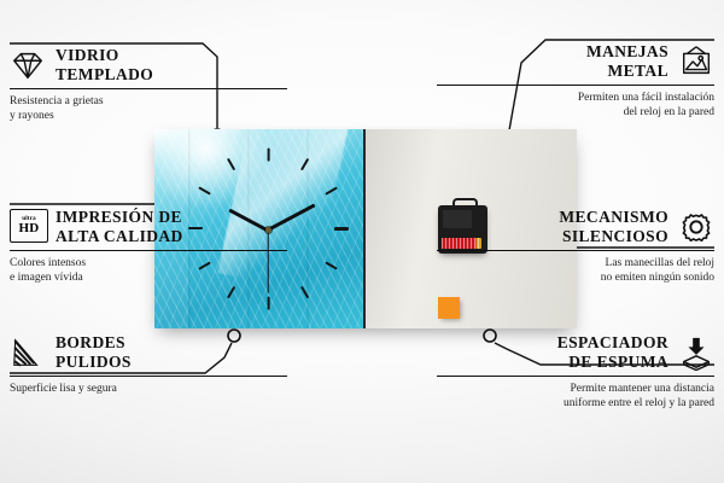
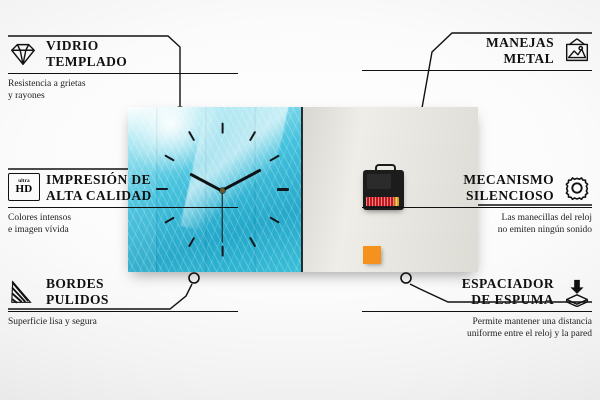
  VIDRIO
  TEMPLADO
  Resistencia a grietas
  y rayones
  HD
  IMPRESIÓN DE
  ALTA CALIDAD
  Colores intensos
  e imagen vívida
  BORDES
  PULIDOS
  Superficie lisa y segura
  MANEJAS
  METAL
- Permiten una fácil instalación
- del reloj en la pared
  MECANISMO
  SILENCIOSO
  Las manecillas del reloj
  no emiten ningún sonido
  ESPACIADOR
  DE ESPUMA
  Permite mantener una distancia
  uniforme entre el reloj y la pared
